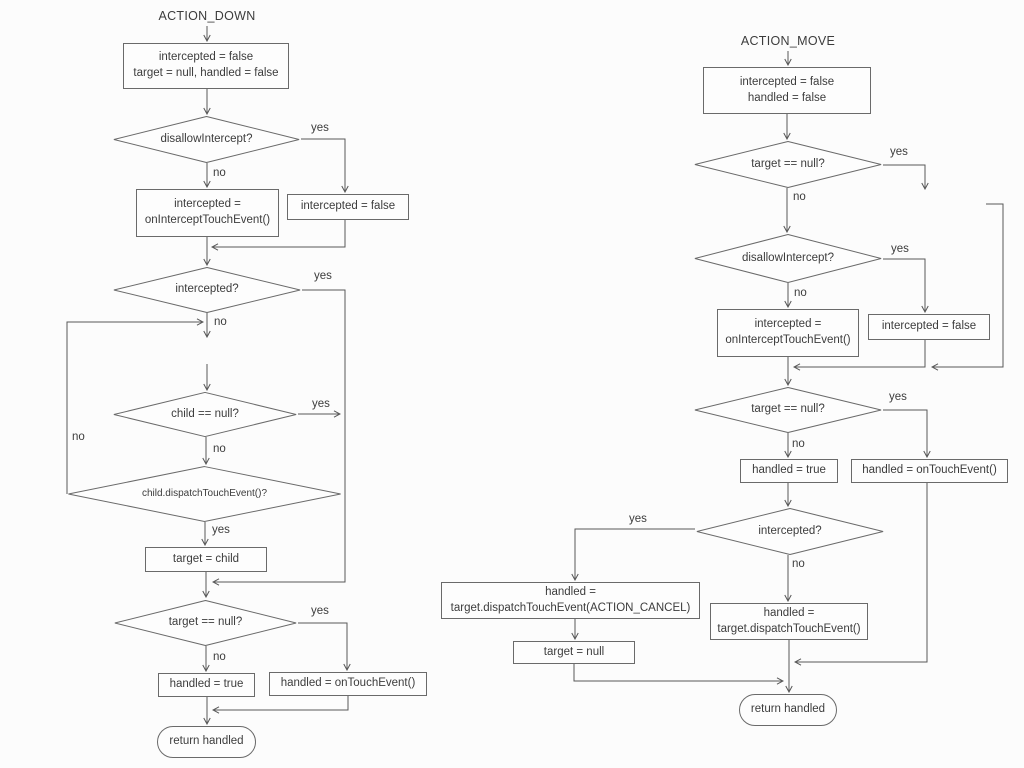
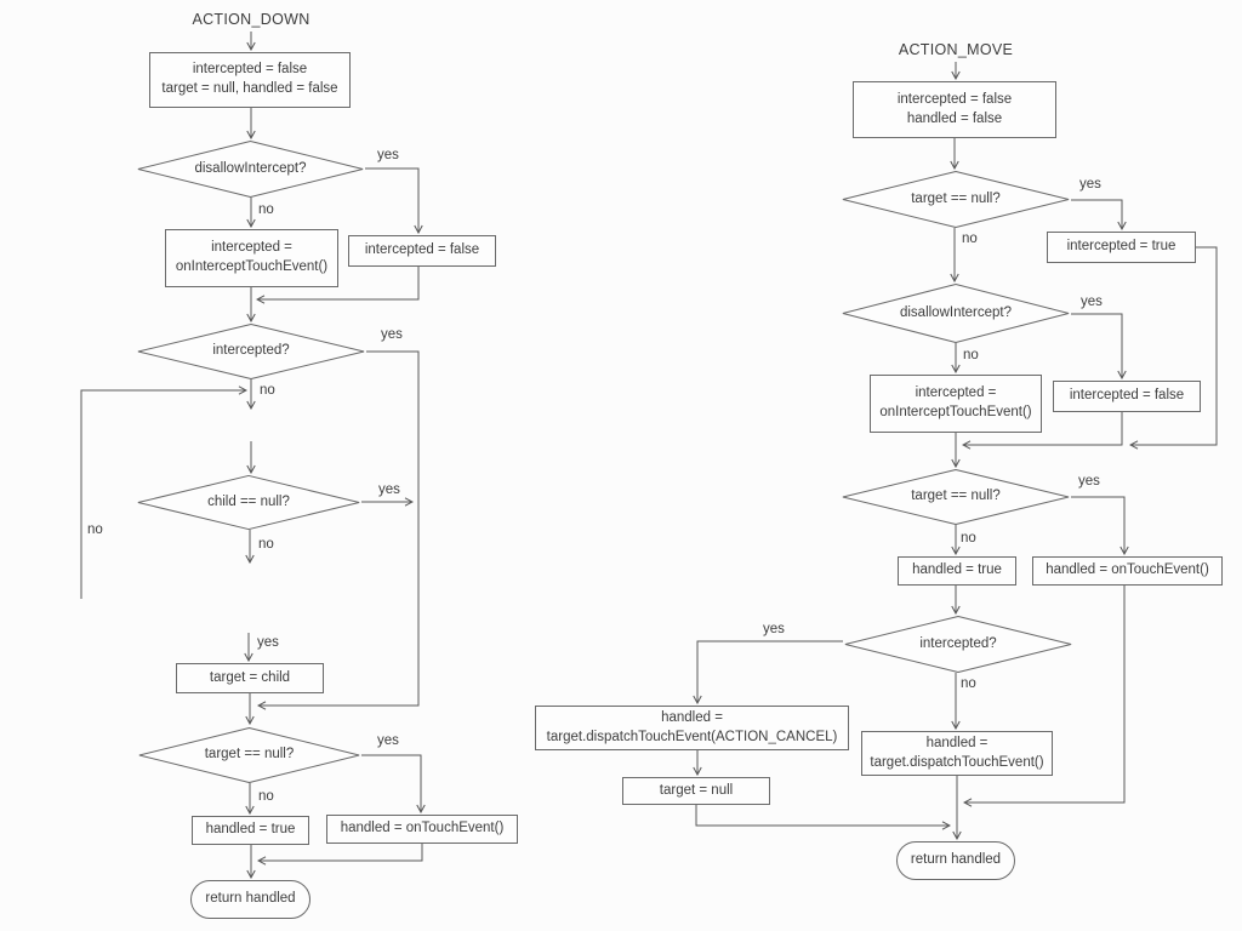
  ACTION_DOWN
  intercepted = false
  target = null, handled = false
  disallowIntercept?
  intercepted =
  onInterceptTouchEvent()
  intercepted = false
  intercepted?
  child == null?
- child.dispatchTouchEvent()?
  target = child
  target == null?
  handled = true
  handled = onTouchEvent()
  return handled
  yes
  no
  yes
  no
  yes
  no
  no
  yes
  yes
  no
  ACTION_MOVE
  intercepted = false
  handled = false
  target == null?
+ intercepted = true
  disallowIntercept?
  intercepted =
  onInterceptTouchEvent()
  intercepted = false
  target == null?
  handled = true
  handled = onTouchEvent()
  intercepted?
  handled =
  target.dispatchTouchEvent(ACTION_CANCEL)
  target = null
  handled =
  target.dispatchTouchEvent()
  return handled
  yes
  no
  yes
  no
  yes
  no
  yes
  no
